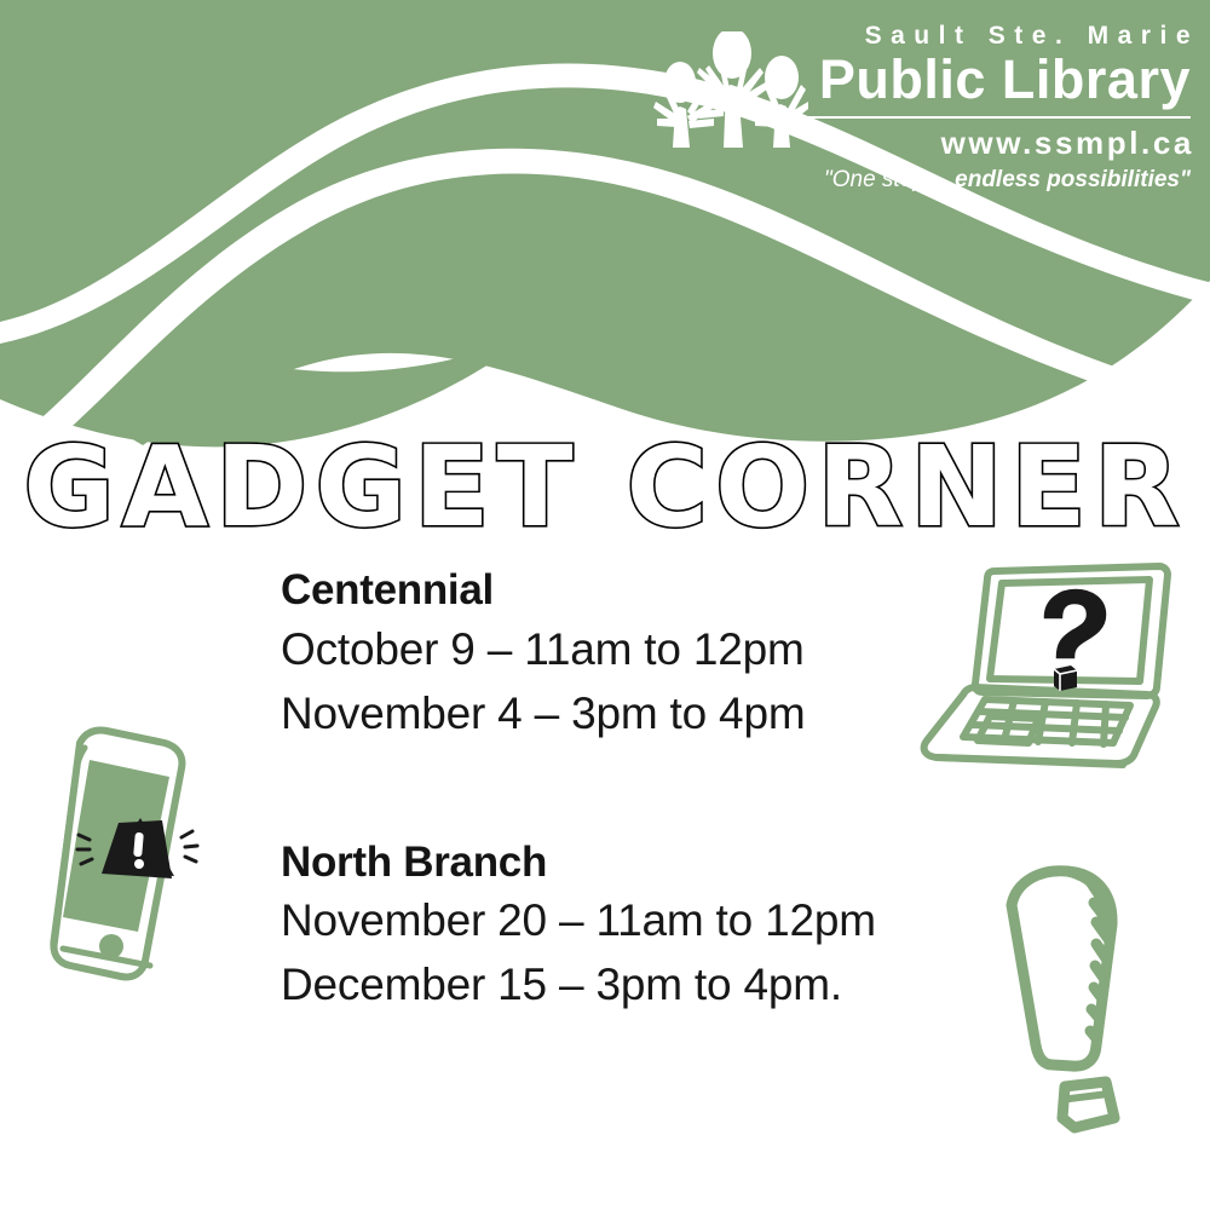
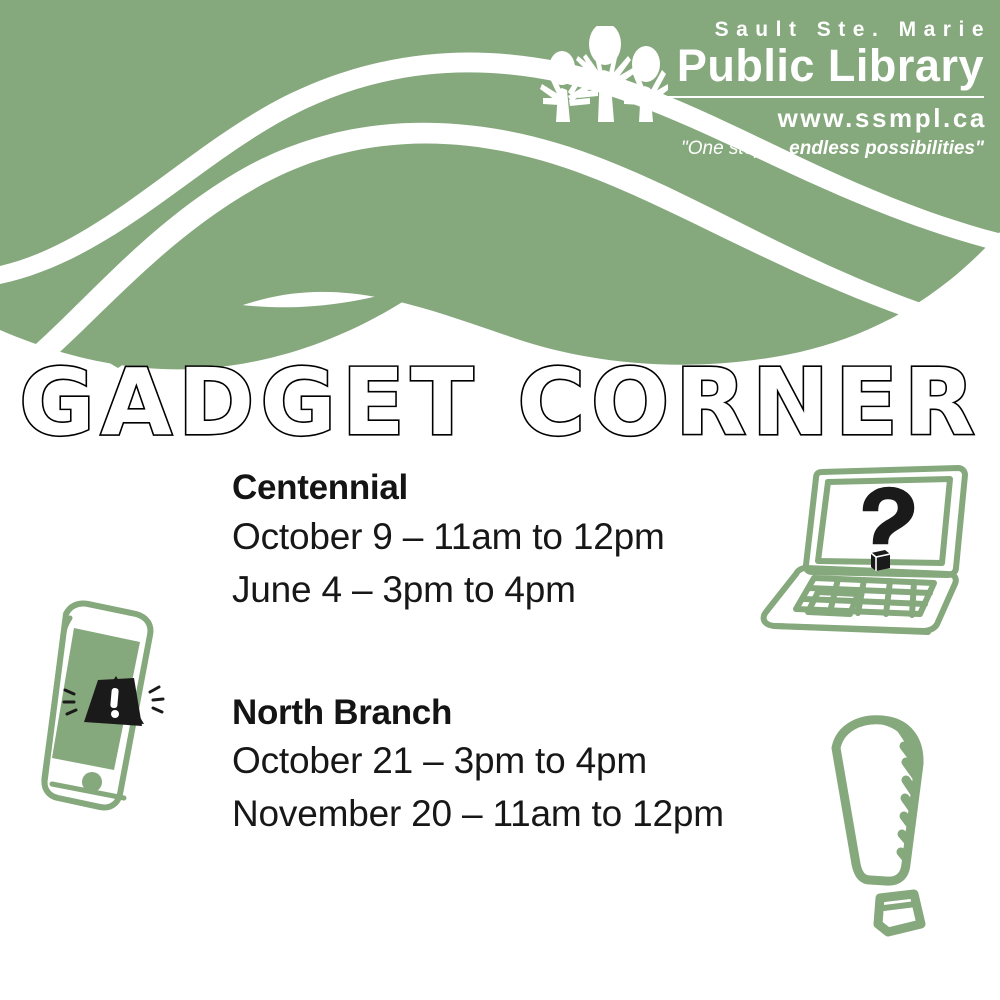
  Sault Ste. Marie
  Public Library
  www.ssmpl.ca
  "One stop….endless possibilities"
  GADGET CORNER
  Centennial
  October 9 – 11am to 12pm
- November 4 – 3pm to 4pm
+ June 4 – 3pm to 4pm
  North Branch
+ October 21 – 3pm to 4pm
  November 20 – 11am to 12pm
- December 15 – 3pm to 4pm.
